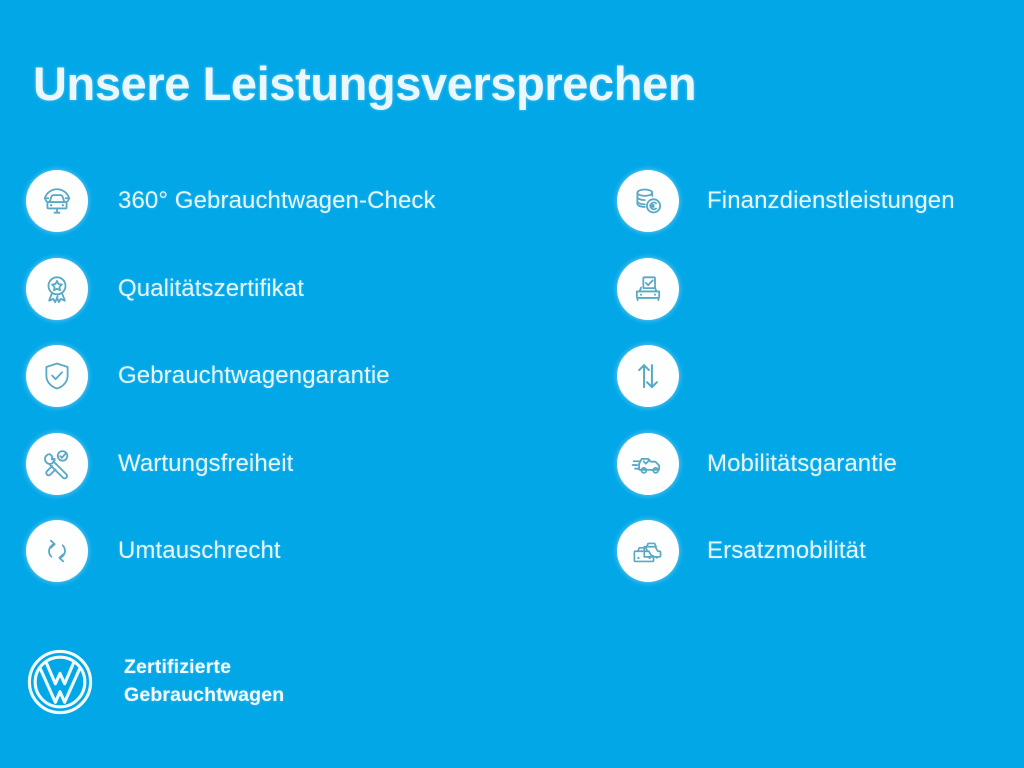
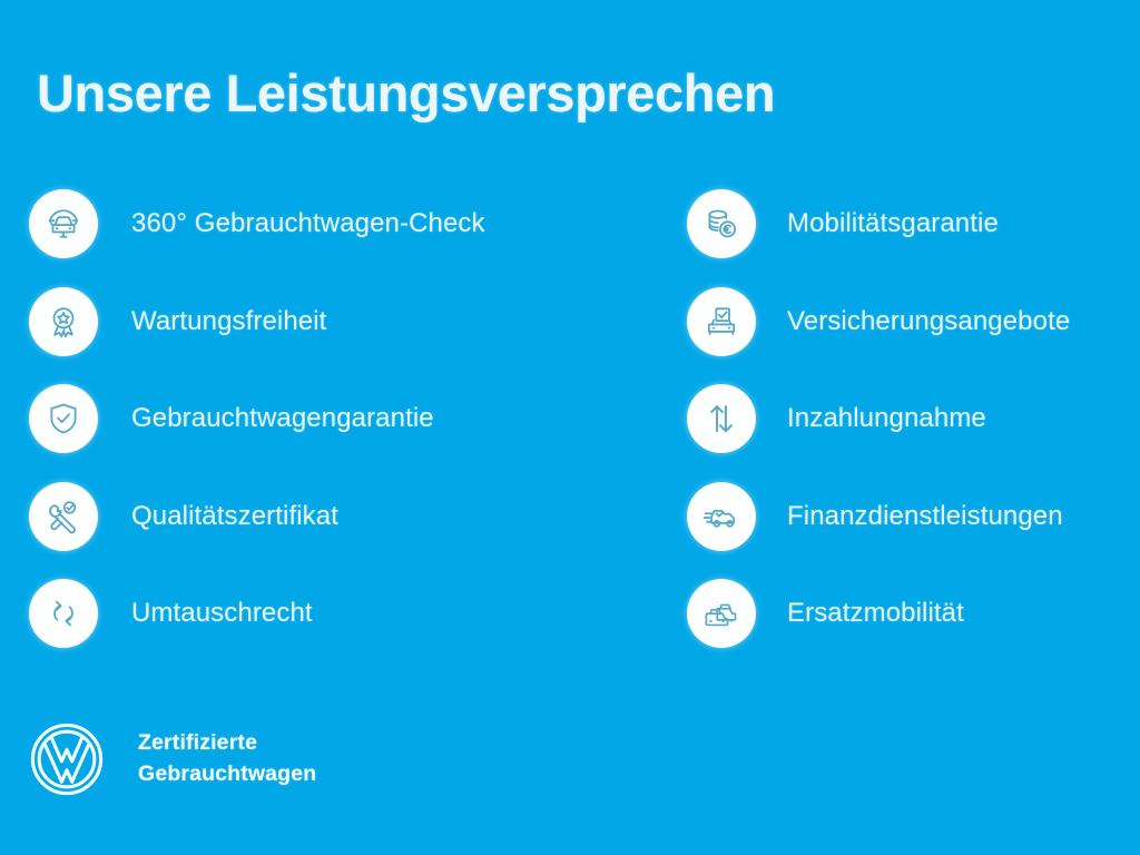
  Unsere Leistungsversprechen
  360° Gebrauchtwagen-Check
- Qualitätszertifikat
+ Wartungsfreiheit
  Gebrauchtwagengarantie
- Wartungsfreiheit
+ Qualitätszertifikat
  Umtauschrecht
- Finanzdienstleistungen
+ Mobilitätsgarantie
+ Versicherungsangebote
+ Inzahlungnahme
- Mobilitätsgarantie
+ Finanzdienstleistungen
  Ersatzmobilität
  Zertifizierte
  Gebrauchtwagen
